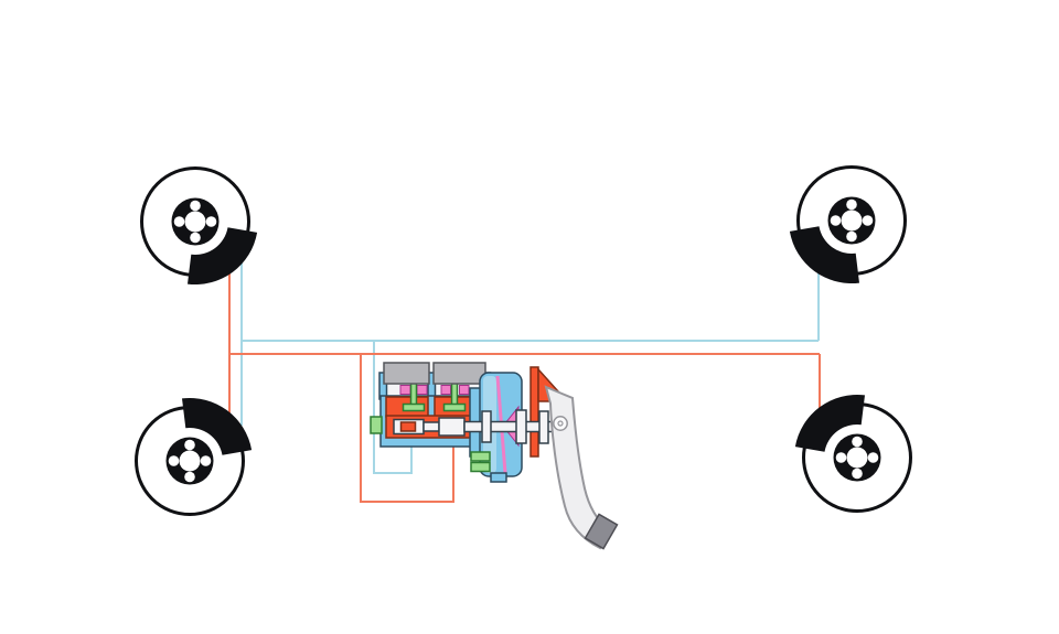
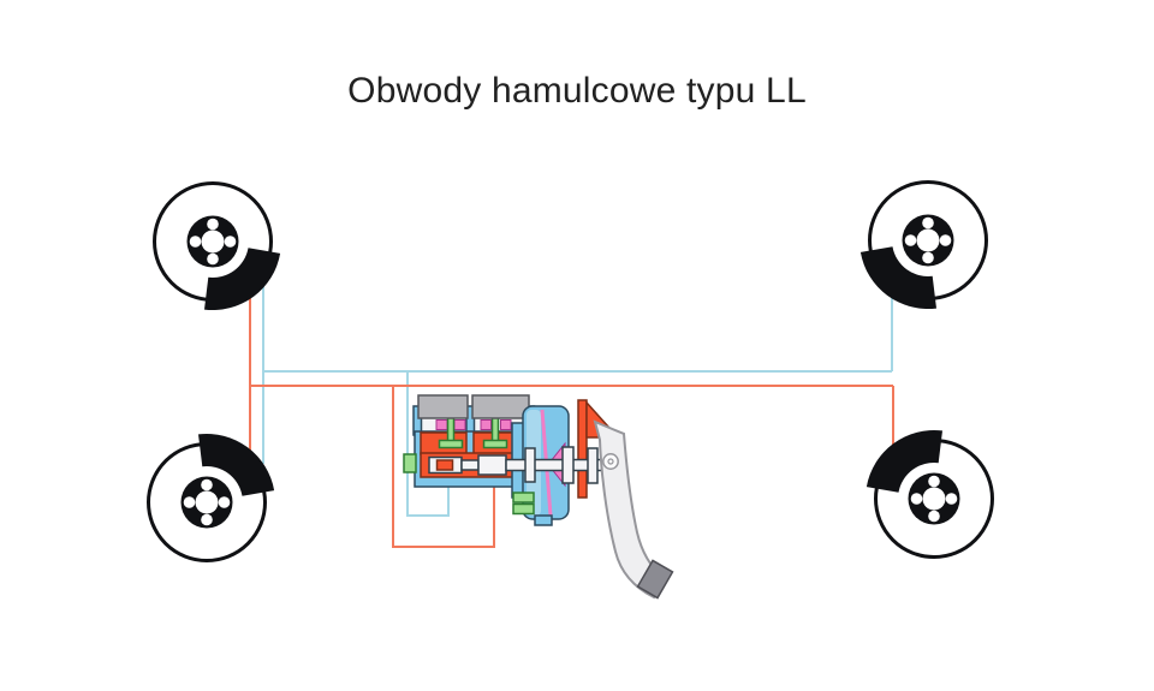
+ Obwody hamulcowe typu LL
